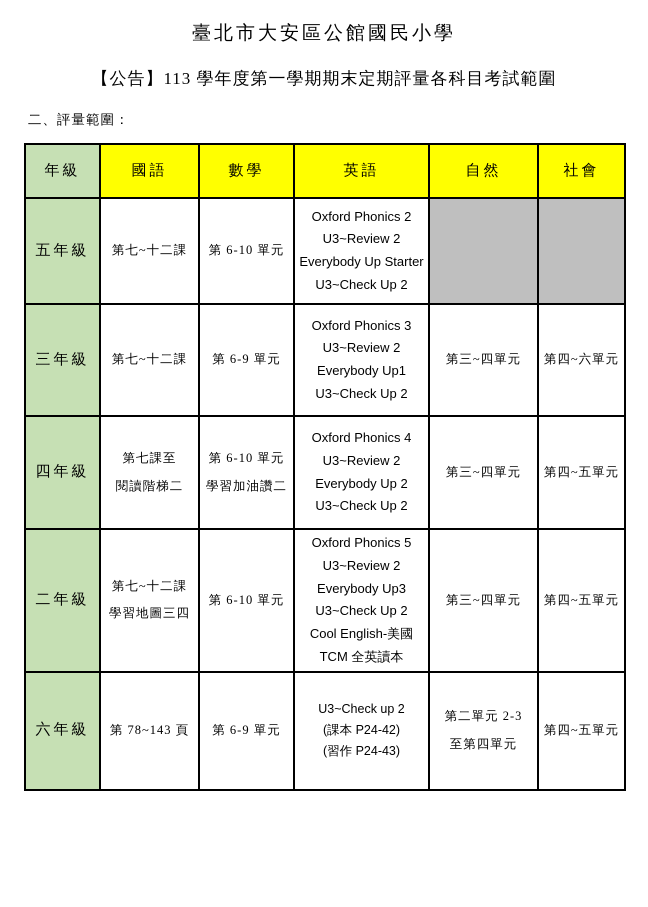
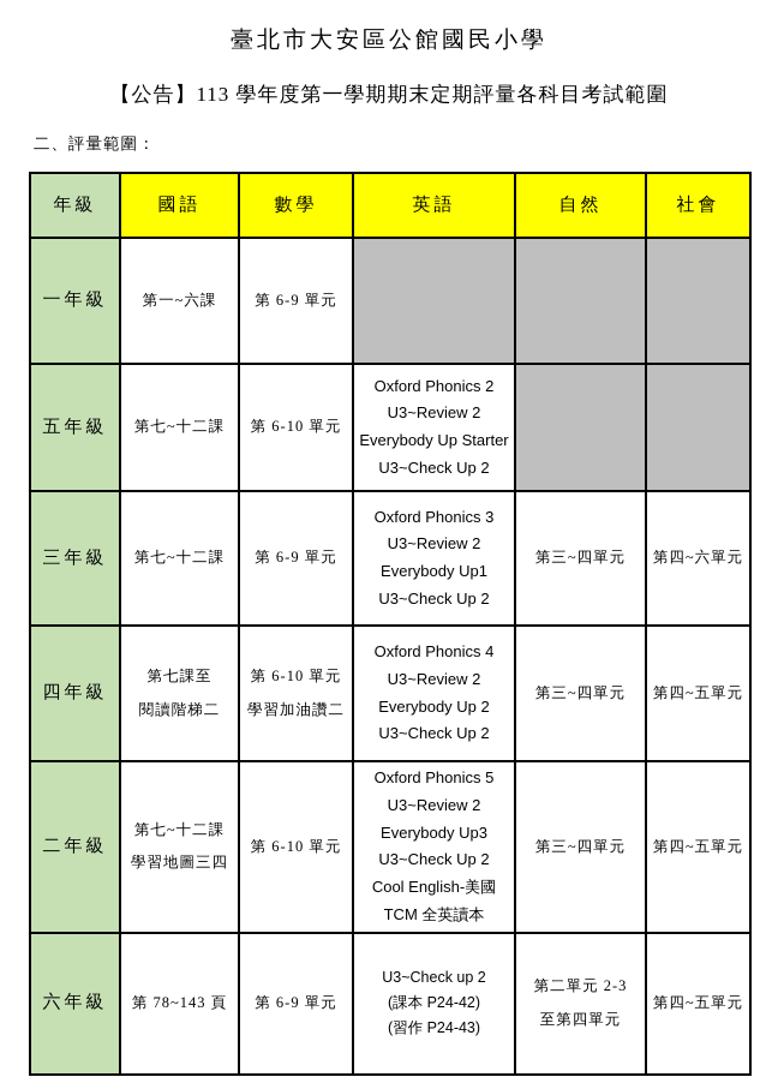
  臺北市大安區公館國民小學
  【公告】113 學年度第一學期期末定期評量各科目考試範圍
  二、評量範圍：
  年級	國語	數學	英語	自然	社會
+ 一年級	第一~六課	第 6-9 單元
  五年級	第七~十二課	第 6-10 單元	Oxford Phonics 2 U3~Review 2 Everybody Up Starter U3~Check Up 2
  三年級	第七~十二課	第 6-9 單元	Oxford Phonics 3 U3~Review 2 Everybody Up1 U3~Check Up 2	第三~四單元	第四~六單元
  四年級	第七課至 閱讀階梯二	第 6-10 單元 學習加油讚二	Oxford Phonics 4 U3~Review 2 Everybody Up 2 U3~Check Up 2	第三~四單元	第四~五單元
  二年級	第七~十二課 學習地圖三四	第 6-10 單元	Oxford Phonics 5 U3~Review 2 Everybody Up3 U3~Check Up 2 Cool English-美國 TCM 全英讀本	第三~四單元	第四~五單元
  六年級	第 78~143 頁	第 6-9 單元	U3~Check up 2 (課本 P24-42) (習作 P24-43)	第二單元 2-3 至第四單元	第四~五單元
